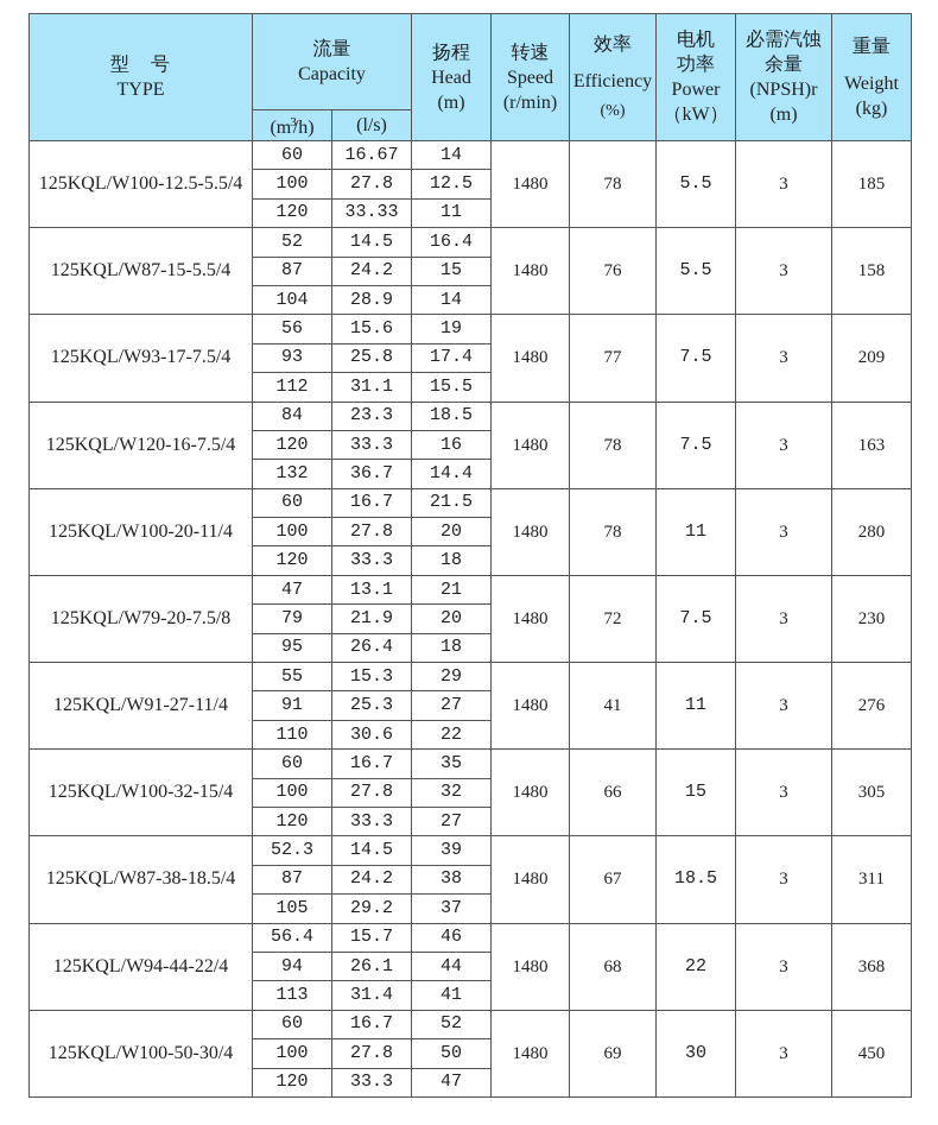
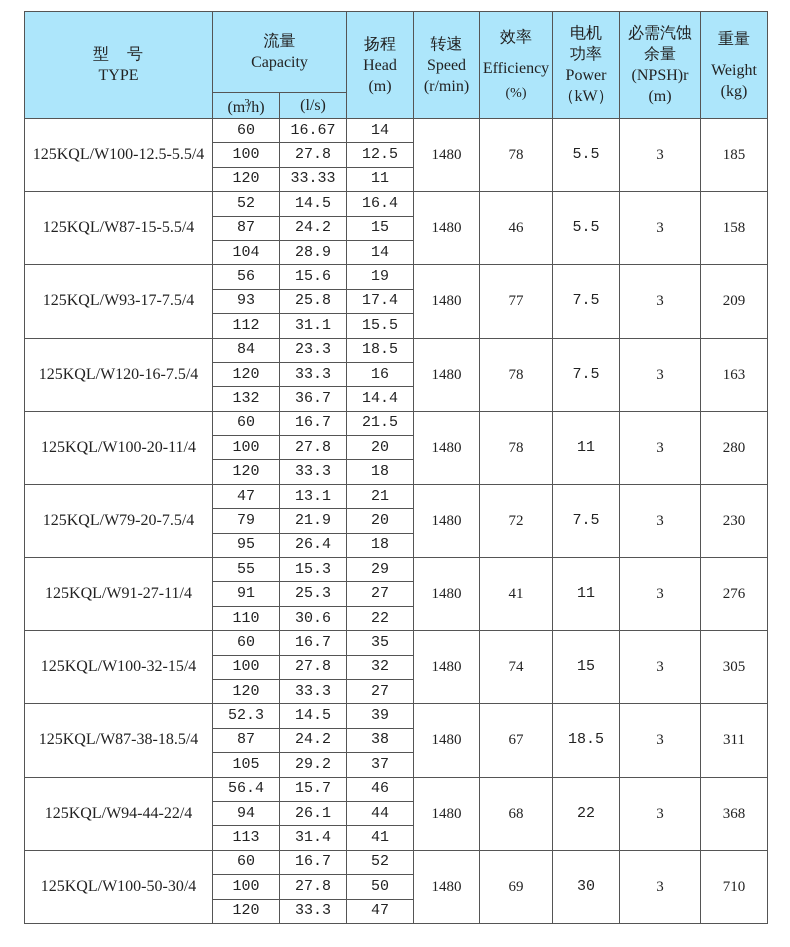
  型 号 TYPE	流量 Capacity	扬程 Head (m)	转速 Speed (r/min)	效率 Efficiency (%)	电机 功率 Power （kW）	必需汽蚀 余量 (NPSH)r (m)	重量 Weight (kg)
  (m3/h)	(l/s)
  125KQL/W100-12.5-5.5/4	60	16.67	14	1480	78	5.5	3	185
  100	27.8	12.5
  120	33.33	11
- 125KQL/W87-15-5.5/4	52	14.5	16.4	1480	76	5.5	3	158
+ 125KQL/W87-15-5.5/4	52	14.5	16.4	1480	46	5.5	3	158
  87	24.2	15
  104	28.9	14
  125KQL/W93-17-7.5/4	56	15.6	19	1480	77	7.5	3	209
  93	25.8	17.4
  112	31.1	15.5
  125KQL/W120-16-7.5/4	84	23.3	18.5	1480	78	7.5	3	163
  120	33.3	16
  132	36.7	14.4
  125KQL/W100-20-11/4	60	16.7	21.5	1480	78	11	3	280
  100	27.8	20
  120	33.3	18
- 125KQL/W79-20-7.5/8	47	13.1	21	1480	72	7.5	3	230
+ 125KQL/W79-20-7.5/4	47	13.1	21	1480	72	7.5	3	230
  79	21.9	20
  95	26.4	18
  125KQL/W91-27-11/4	55	15.3	29	1480	41	11	3	276
  91	25.3	27
  110	30.6	22
- 125KQL/W100-32-15/4	60	16.7	35	1480	66	15	3	305
+ 125KQL/W100-32-15/4	60	16.7	35	1480	74	15	3	305
  100	27.8	32
  120	33.3	27
  125KQL/W87-38-18.5/4	52.3	14.5	39	1480	67	18.5	3	311
  87	24.2	38
  105	29.2	37
  125KQL/W94-44-22/4	56.4	15.7	46	1480	68	22	3	368
  94	26.1	44
  113	31.4	41
- 125KQL/W100-50-30/4	60	16.7	52	1480	69	30	3	450
+ 125KQL/W100-50-30/4	60	16.7	52	1480	69	30	3	710
  100	27.8	50
  120	33.3	47
